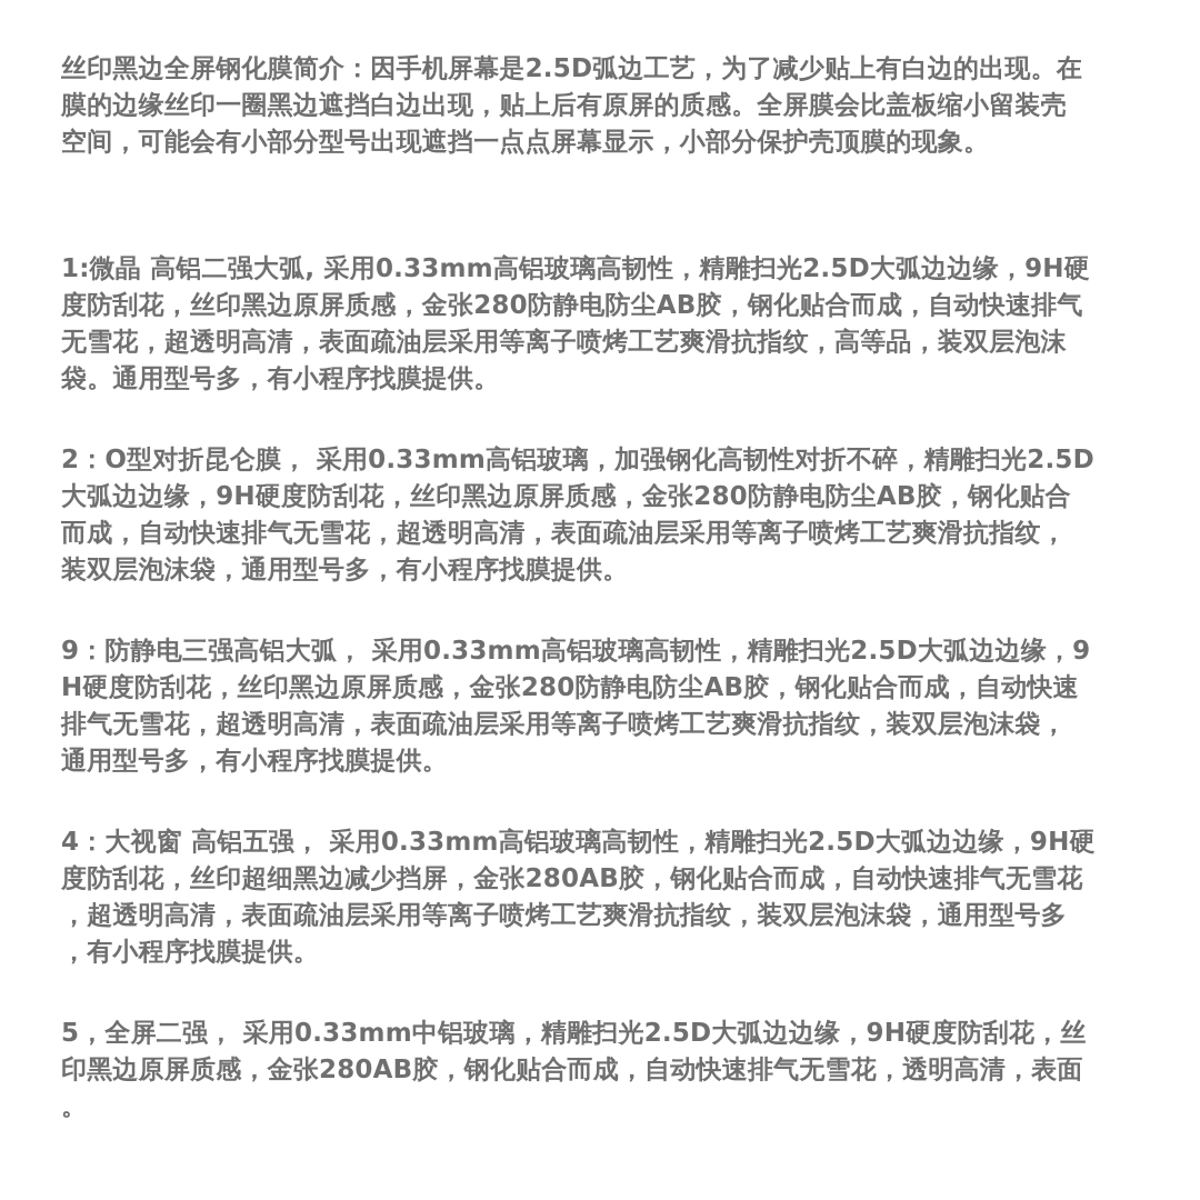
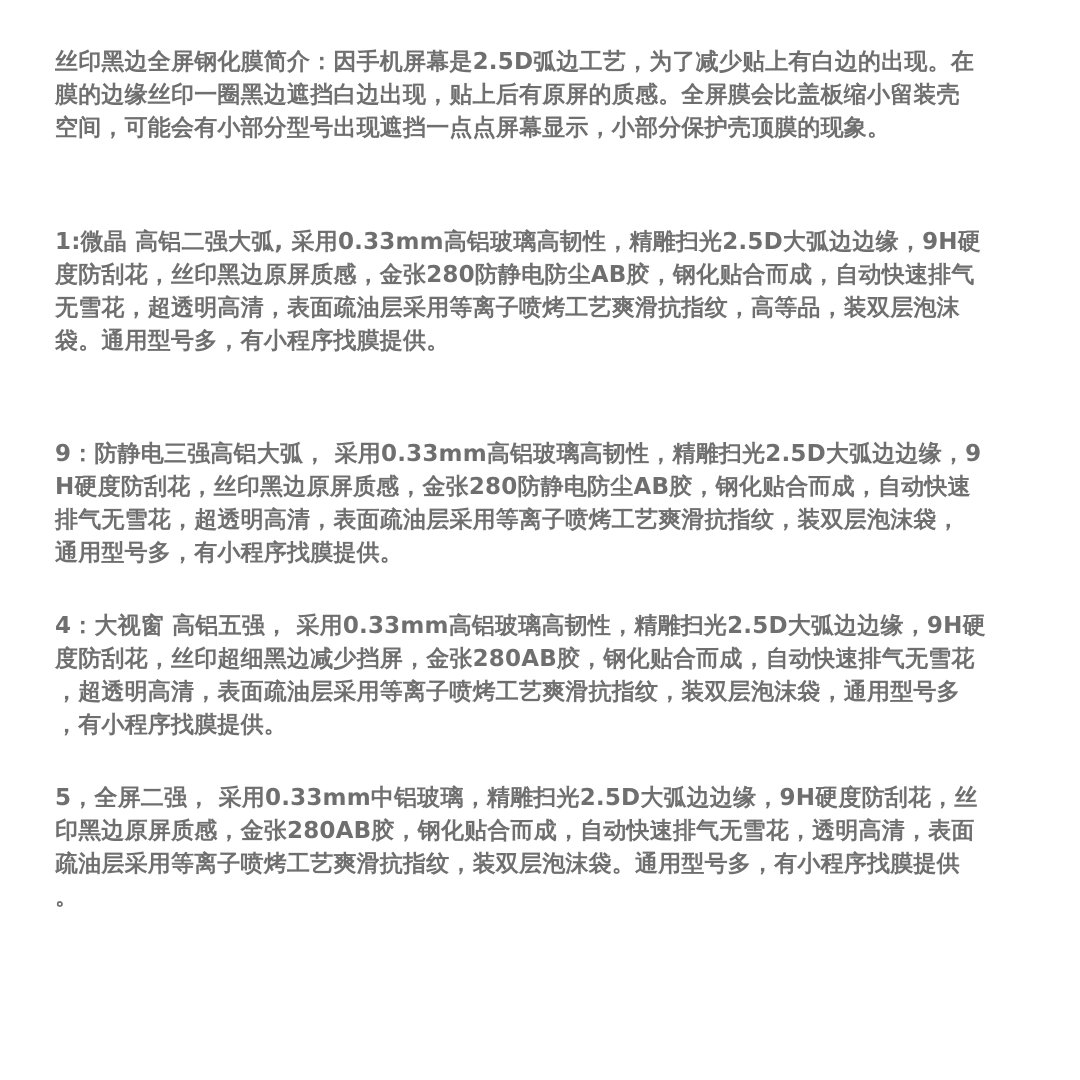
  丝印黑边全屏钢化膜简介：因手机屏幕是2.5D弧边工艺，为了减少贴上有白边的出现。在
  膜的边缘丝印一圈黑边遮挡白边出现，贴上后有原屏的质感。全屏膜会比盖板缩小留装壳
  空间，可能会有小部分型号出现遮挡一点点屏幕显示，小部分保护壳顶膜的现象。
  1:微晶 高铝二强大弧, 采用0.33mm高铝玻璃高韧性，精雕扫光2.5D大弧边边缘，9H硬
  度防刮花，丝印黑边原屏质感，金张280防静电防尘AB胶，钢化贴合而成，自动快速排气
  无雪花，超透明高清，表面疏油层采用等离子喷烤工艺爽滑抗指纹，高等品，装双层泡沫
  袋。通用型号多，有小程序找膜提供。
- 2：O型对折昆仑膜， 采用0.33mm高铝玻璃，加强钢化高韧性对折不碎，精雕扫光2.5D
- 大弧边边缘，9H硬度防刮花，丝印黑边原屏质感，金张280防静电防尘AB胶，钢化贴合
- 而成，自动快速排气无雪花，超透明高清，表面疏油层采用等离子喷烤工艺爽滑抗指纹，
- 装双层泡沫袋，通用型号多，有小程序找膜提供。
  9：防静电三强高铝大弧， 采用0.33mm高铝玻璃高韧性，精雕扫光2.5D大弧边边缘，9
  H硬度防刮花，丝印黑边原屏质感，金张280防静电防尘AB胶，钢化贴合而成，自动快速
  排气无雪花，超透明高清，表面疏油层采用等离子喷烤工艺爽滑抗指纹，装双层泡沫袋，
  通用型号多，有小程序找膜提供。
  4：大视窗 高铝五强， 采用0.33mm高铝玻璃高韧性，精雕扫光2.5D大弧边边缘，9H硬
  度防刮花，丝印超细黑边减少挡屏，金张280AB胶，钢化贴合而成，自动快速排气无雪花
  ，超透明高清，表面疏油层采用等离子喷烤工艺爽滑抗指纹，装双层泡沫袋，通用型号多
  ，有小程序找膜提供。
  5，全屏二强， 采用0.33mm中铝玻璃，精雕扫光2.5D大弧边边缘，9H硬度防刮花，丝
  印黑边原屏质感，金张280AB胶，钢化贴合而成，自动快速排气无雪花，透明高清，表面
+ 疏油层采用等离子喷烤工艺爽滑抗指纹，装双层泡沫袋。通用型号多，有小程序找膜提供
  。
